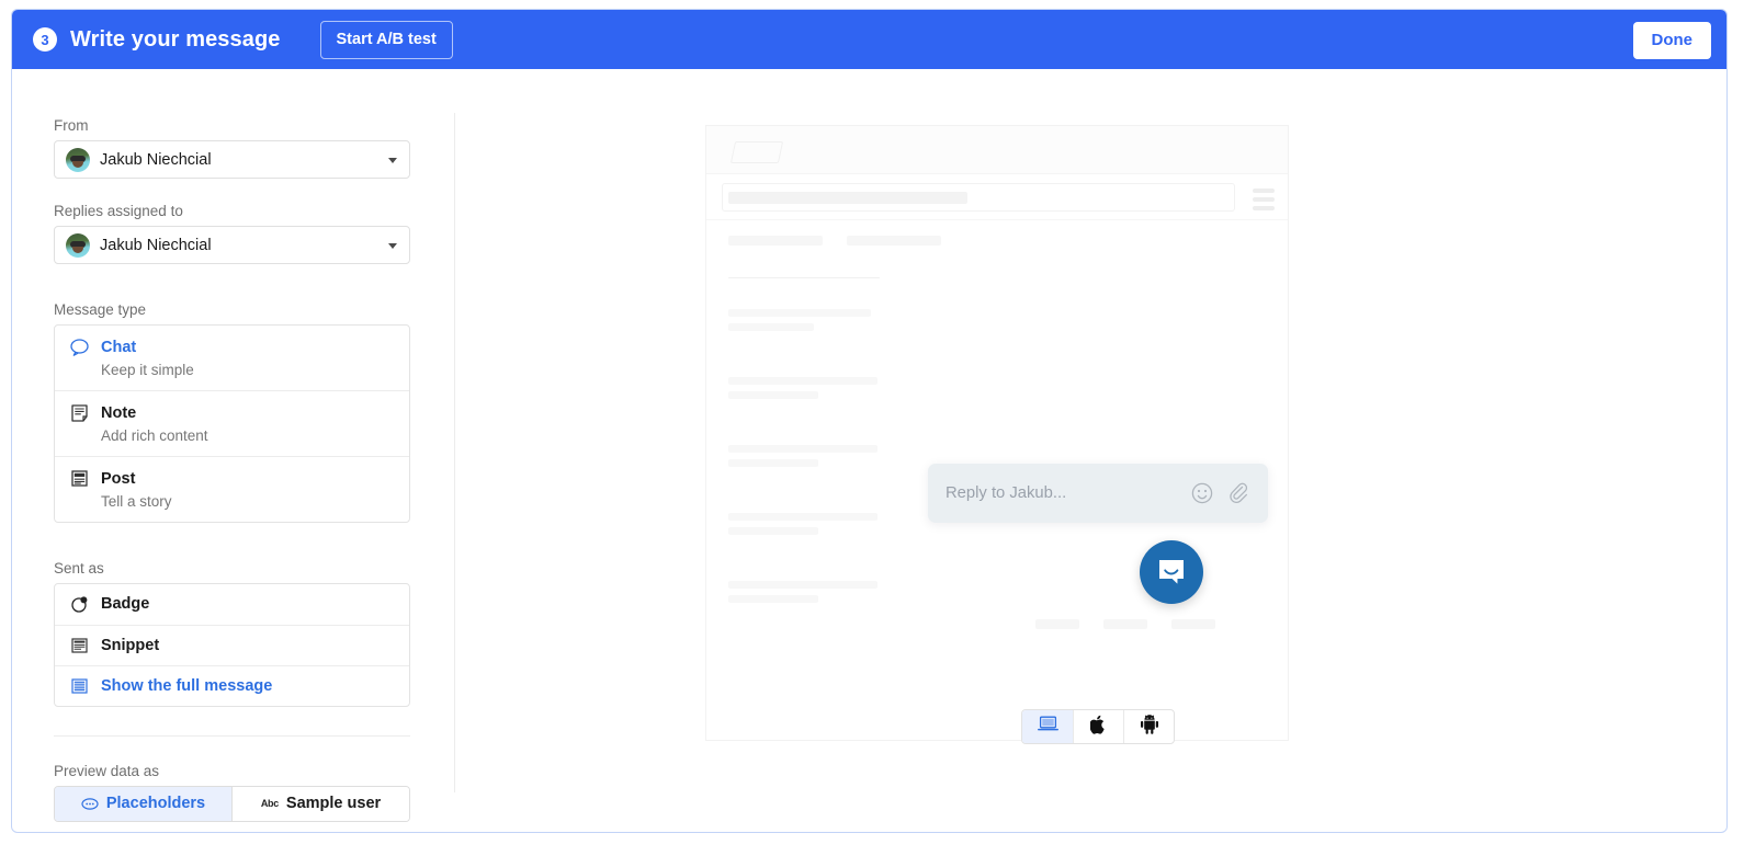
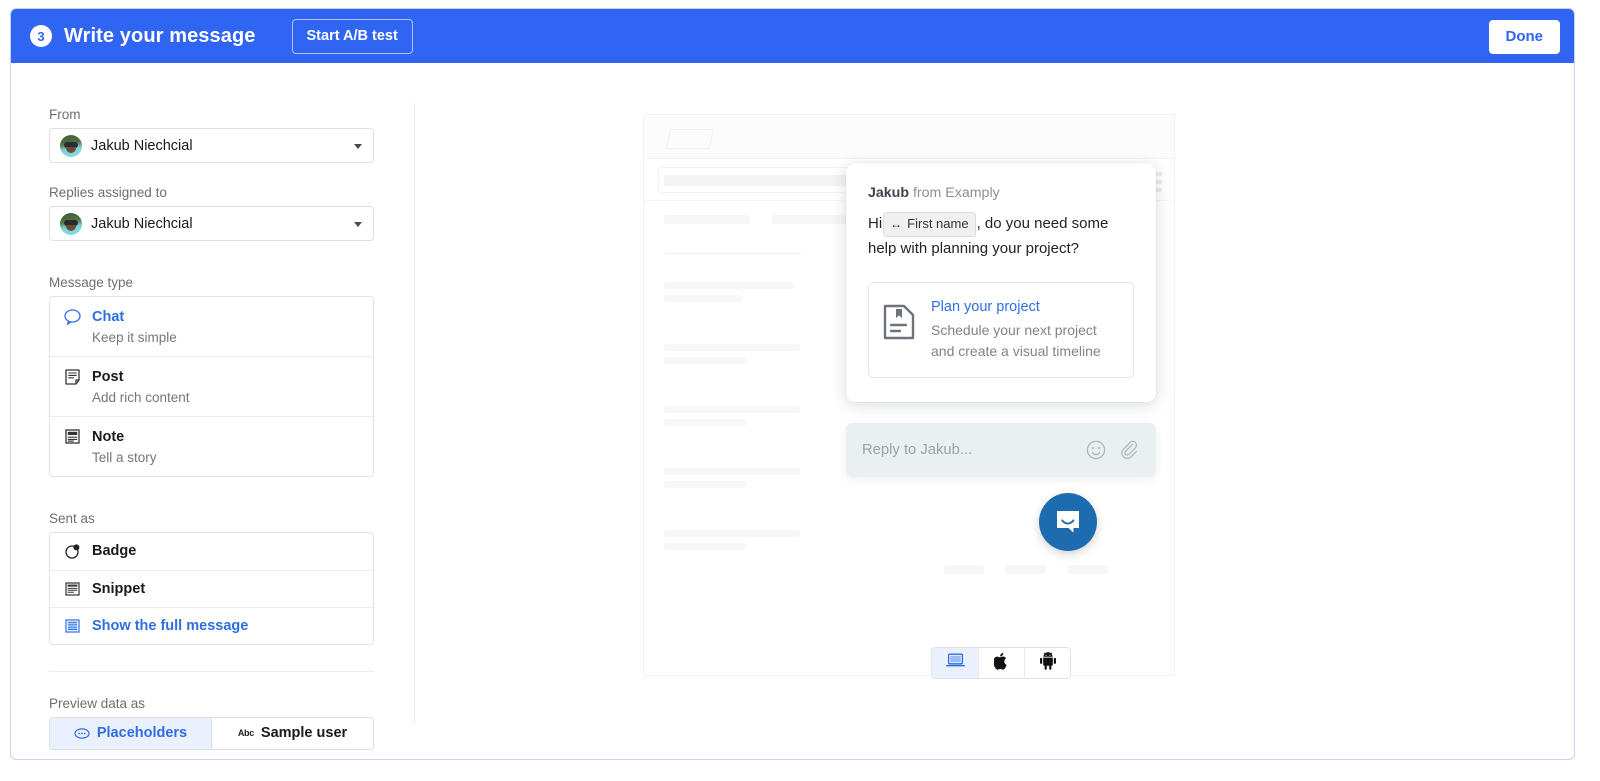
  3
  Write your message
  Start A/B test
  Done
  From
  Jakub Niechcial
  Replies assigned to
  Jakub Niechcial
  Message type
  Chat
  Keep it simple
- Note
+ Post
  Add rich content
- Post
+ Note
  Tell a story
  Sent as
  Badge
  Snippet
  Show the full message
  Preview data as
  Placeholders
  Abc
  Sample user
+ Jakub from Examply
+ Hi
+ ↔
+ First name
+ , do you need some help with planning your project?
+ Plan your project
+ Schedule your next project and create a visual timeline
  Reply to Jakub...
